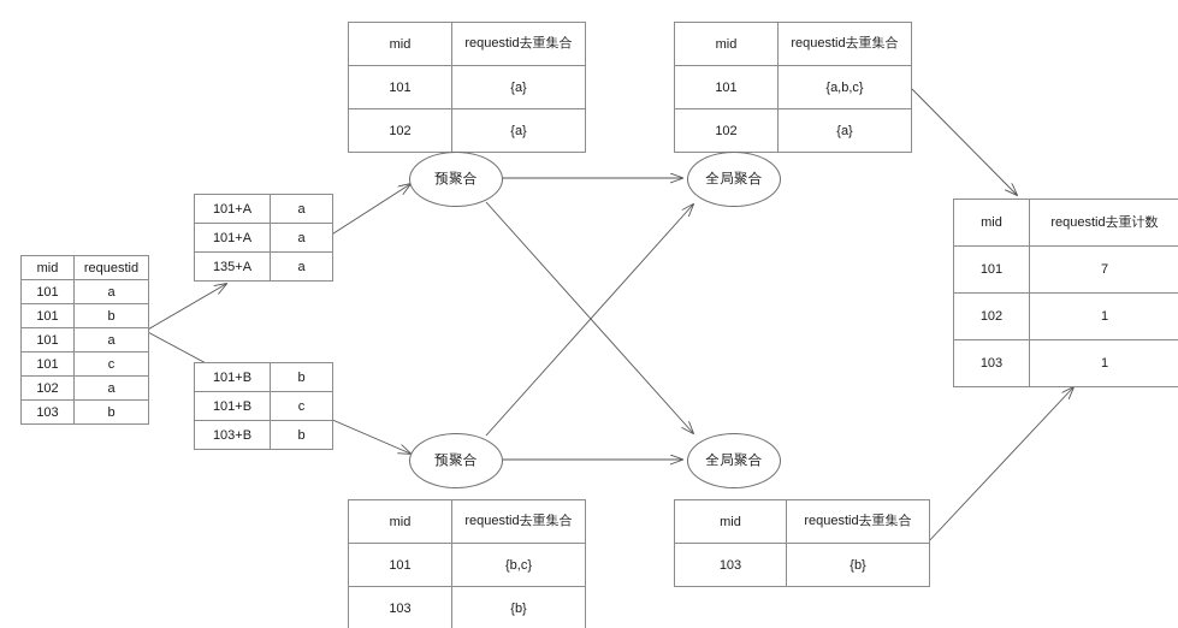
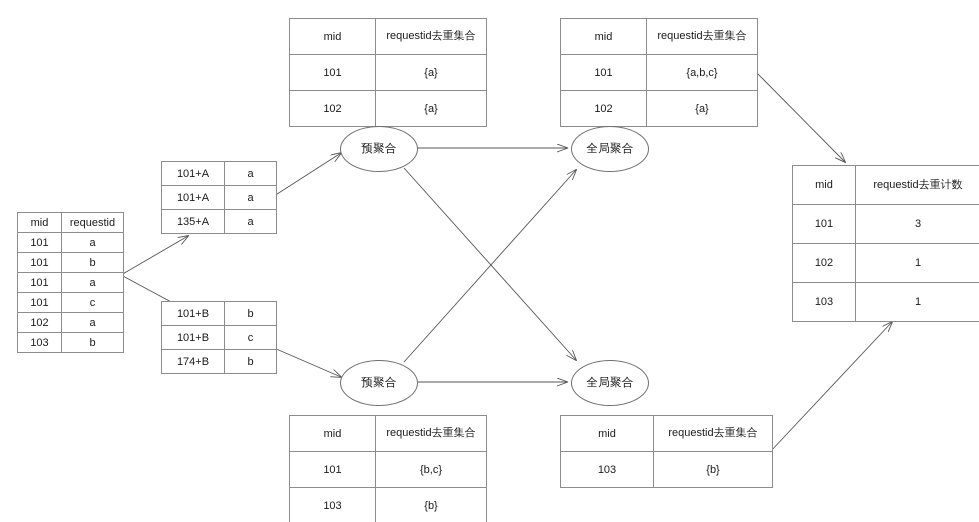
  mid	requestid
  101	a
  101	b
  101	a
  101	c
  102	a
  103	b
  101+A	a
  101+A	a
  135+A	a
  101+B	b
  101+B	c
- 103+B	b
+ 174+B	b
  mid	requestid去重集合
  101	{a}
  102	{a}
  mid	requestid去重集合
  101	{a,b,c}
  102	{a}
  mid	requestid去重集合
  101	{b,c}
  103	{b}
  mid	requestid去重集合
  103	{b}
  mid	requestid去重计数
- 101	7
+ 101	3
  102	1
  103	1
  预聚合
  全局聚合
  预聚合
  全局聚合
